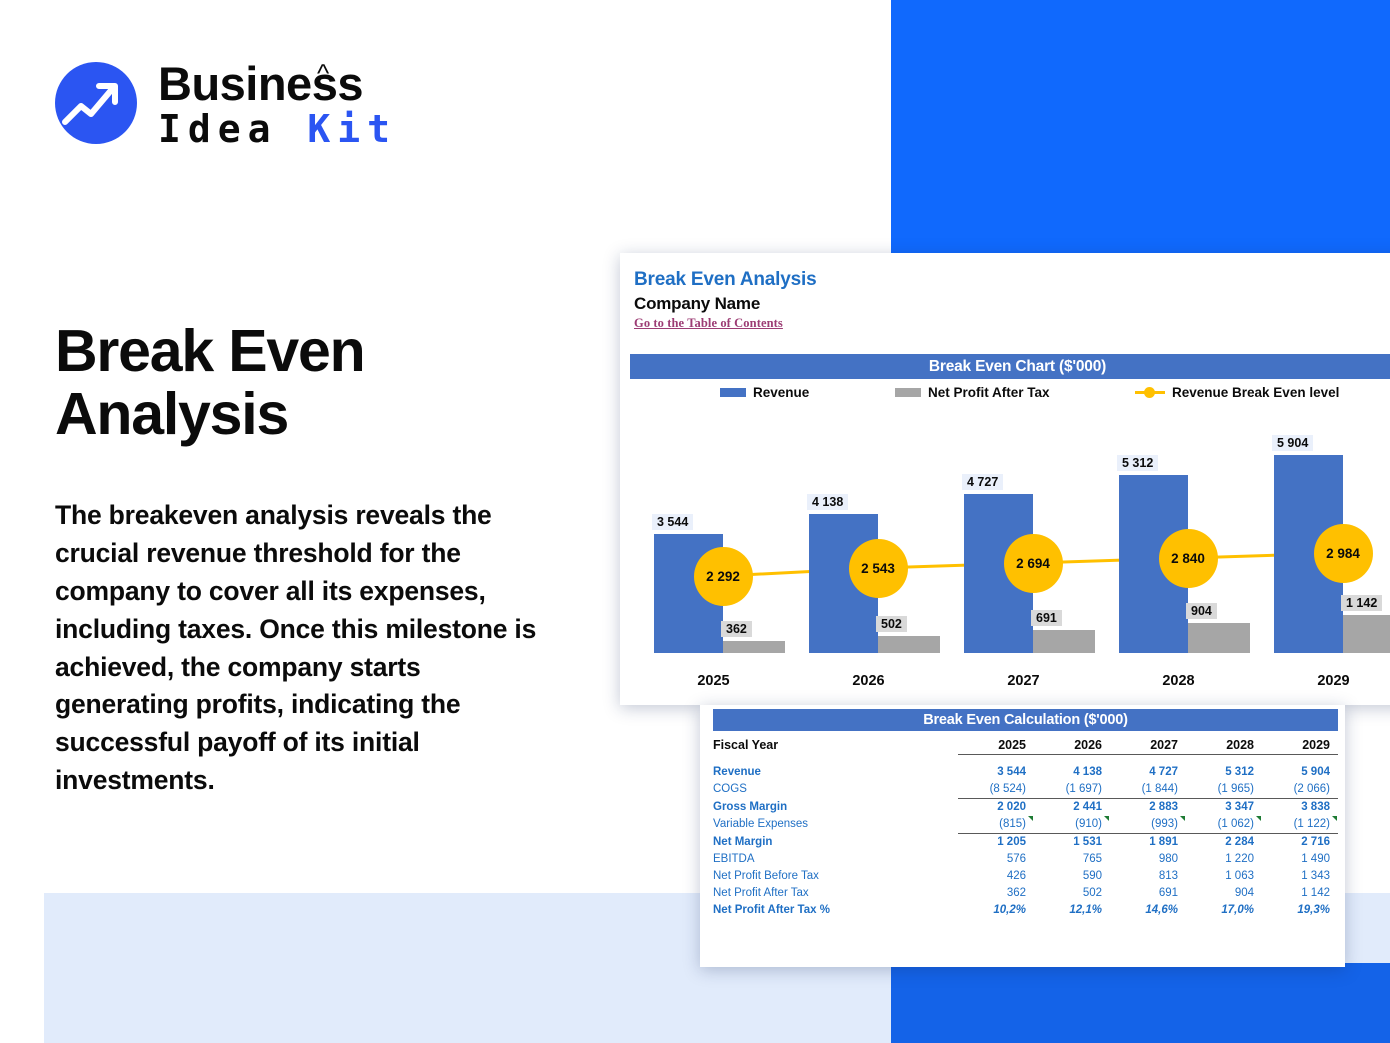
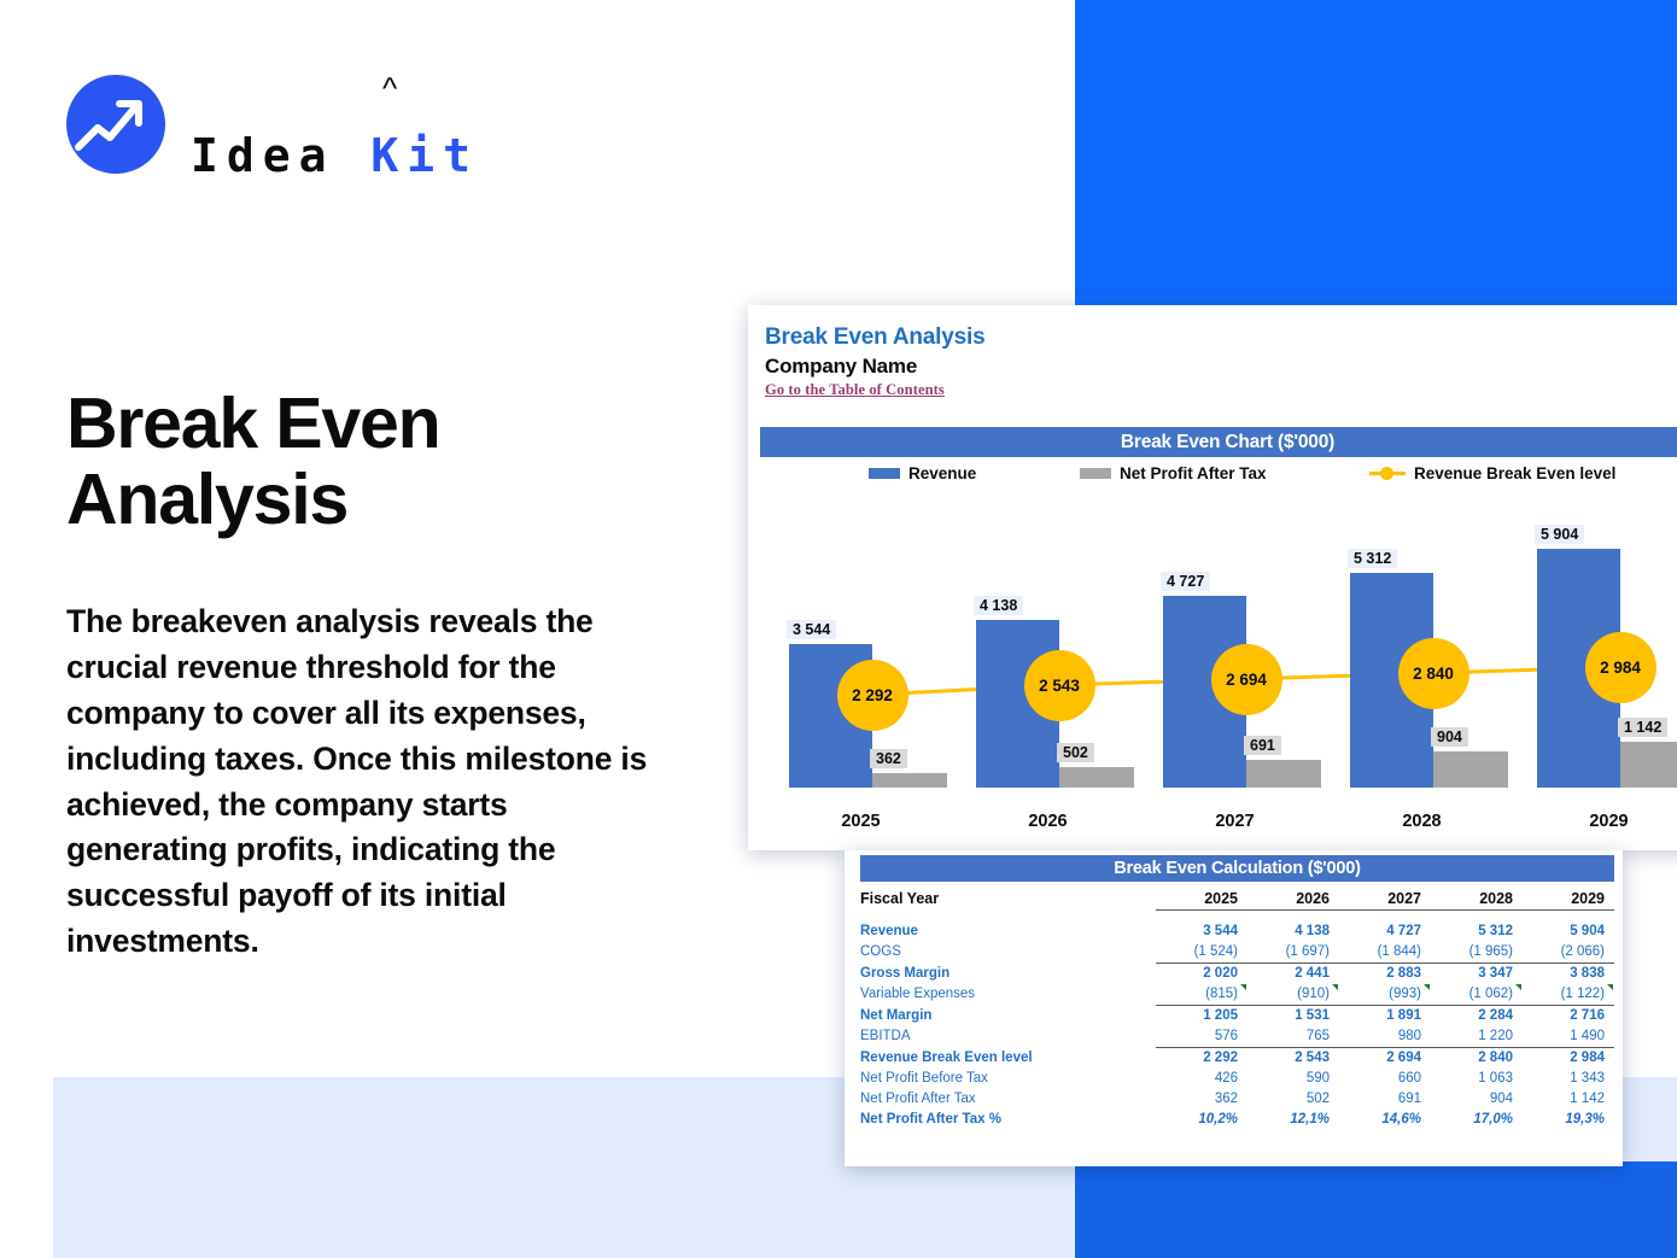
- Business
  ^
  Idea Kit
  Break Even Analysis
  The breakeven analysis reveals the crucial revenue threshold for the company to cover all its expenses, including taxes. Once this milestone is achieved, the company starts generating profits, indicating the successful payoff of its initial investments.
  Break Even Analysis
  Company Name
  Go to the Table of Contents
  Break Even Chart ($'000)
  Revenue
  Net Profit After Tax
  Revenue Break Even level
  3 544
  362
  4 138
  502
  4 727
  691
  5 312
  904
  5 904
  1 142
  2 292
  2 543
  2 694
  2 840
  2 984
  2025
  2026
  2027
  2028
  2029
  Break Even Calculation ($'000)
  Fiscal Year	2025	2026	2027	2028	2029
  Revenue	3 544	4 138	4 727	5 312	5 904
- COGS	(8 524)	(1 697)	(1 844)	(1 965)	(2 066)
+ COGS	(1 524)	(1 697)	(1 844)	(1 965)	(2 066)
  Gross Margin	2 020	2 441	2 883	3 347	3 838
  Variable Expenses	(815)	(910)	(993)	(1 062)	(1 122)
  Net Margin	1 205	1 531	1 891	2 284	2 716
  EBITDA	576	765	980	1 220	1 490
+ Revenue Break Even level	2 292	2 543	2 694	2 840	2 984
- Net Profit Before Tax	426	590	813	1 063	1 343
+ Net Profit Before Tax	426	590	660	1 063	1 343
  Net Profit After Tax	362	502	691	904	1 142
  Net Profit After Tax %	10,2%	12,1%	14,6%	17,0%	19,3%
